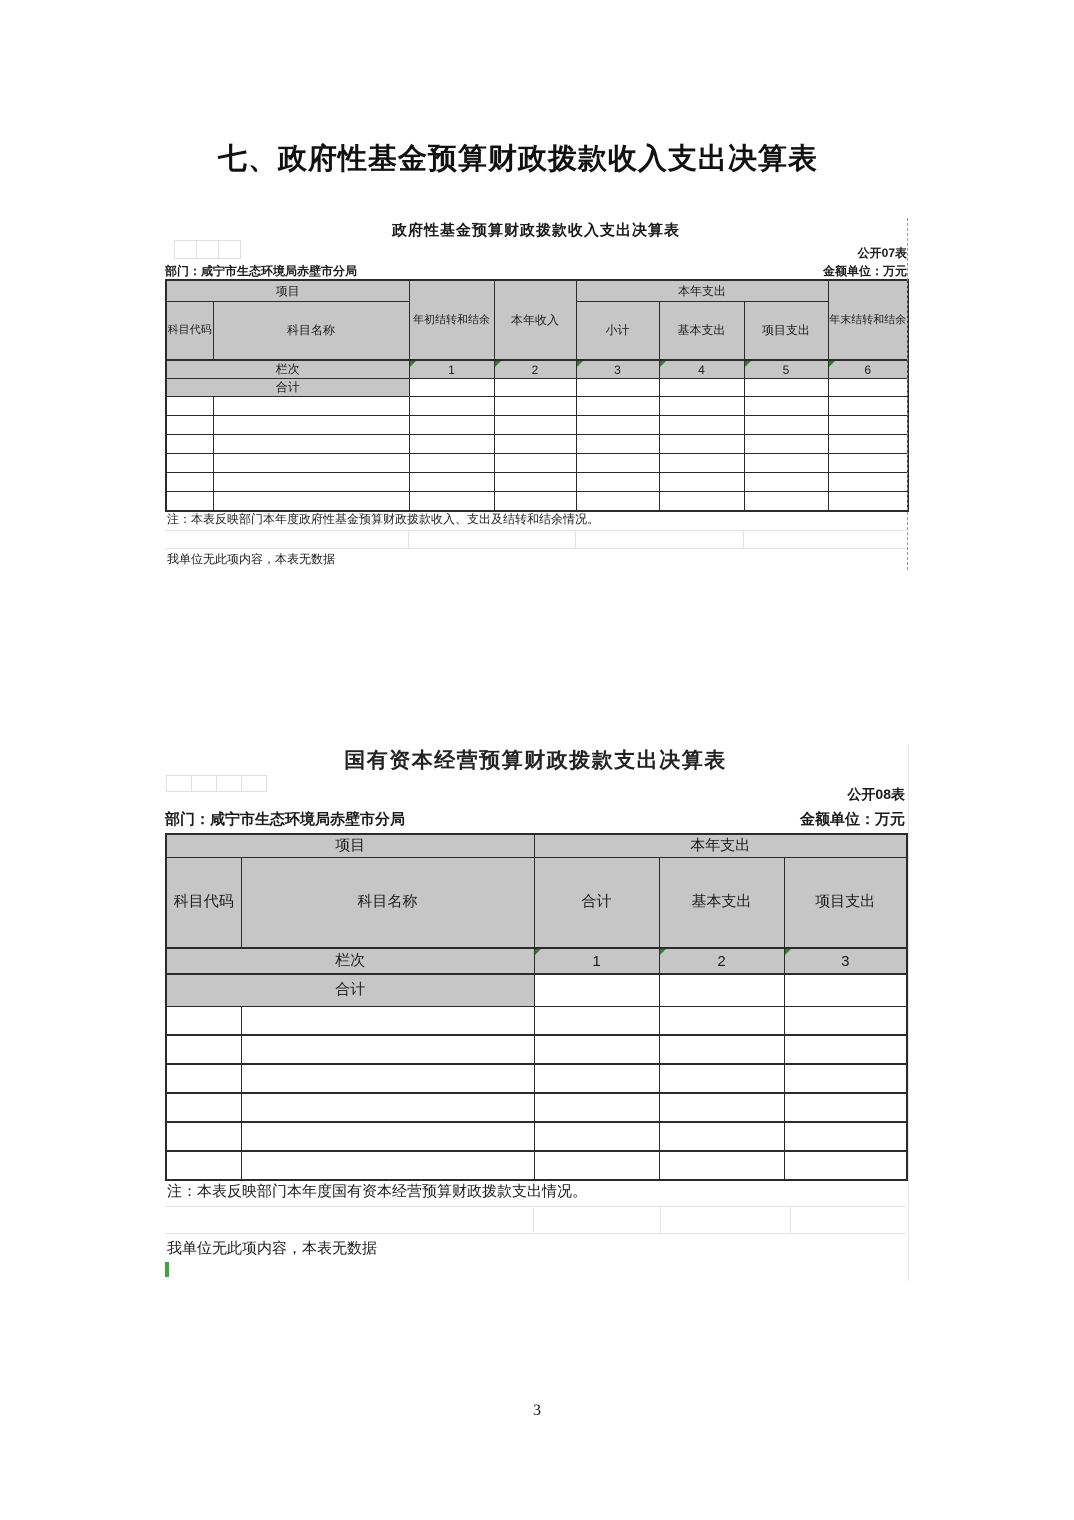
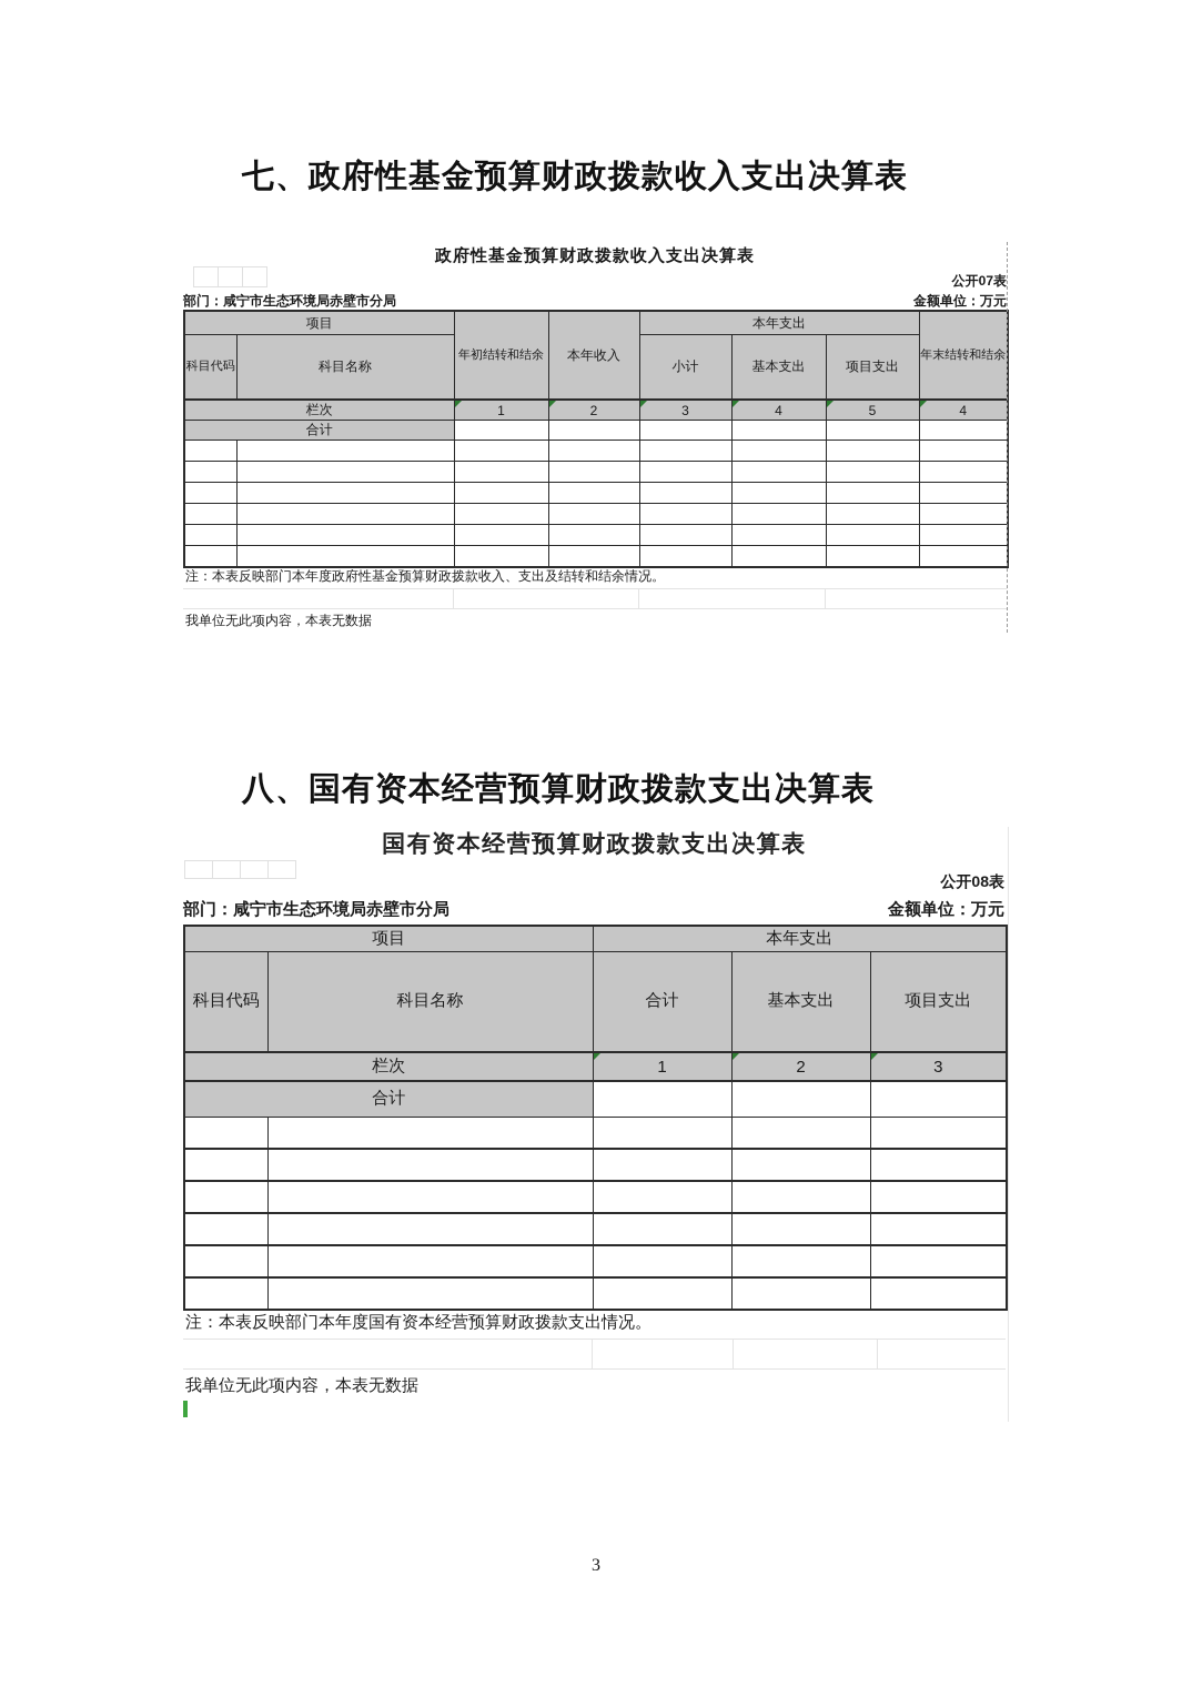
  七、政府性基金预算财政拨款收入支出决算表
  政府性基金预算财政拨款收入支出决算表
  公开07表
  部门：咸宁市生态环境局赤壁市分局
  金额单位：万元
  项目	年初结转和结余	本年收入	本年支出	年末结转和结余
  科目代码	科目名称	小计	基本支出	项目支出
- 栏次	1	2	3	4	5	6
+ 栏次	1	2	3	4	5	4
  合计
  注：本表反映部门本年度政府性基金预算财政拨款收入、支出及结转和结余情况。
  我单位无此项内容，本表无数据
+ 八、国有资本经营预算财政拨款支出决算表
  国有资本经营预算财政拨款支出决算表
  公开08表
  部门：咸宁市生态环境局赤壁市分局
  金额单位：万元
  项目	本年支出
  科目代码	科目名称	合计	基本支出	项目支出
  栏次	1	2	3
  合计
  注：本表反映部门本年度国有资本经营预算财政拨款支出情况。
  我单位无此项内容，本表无数据
  3
